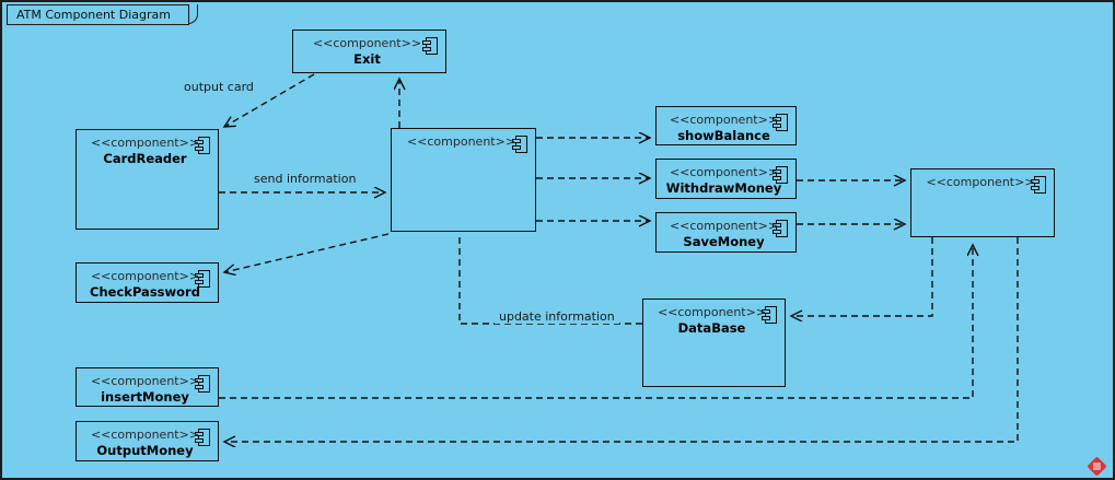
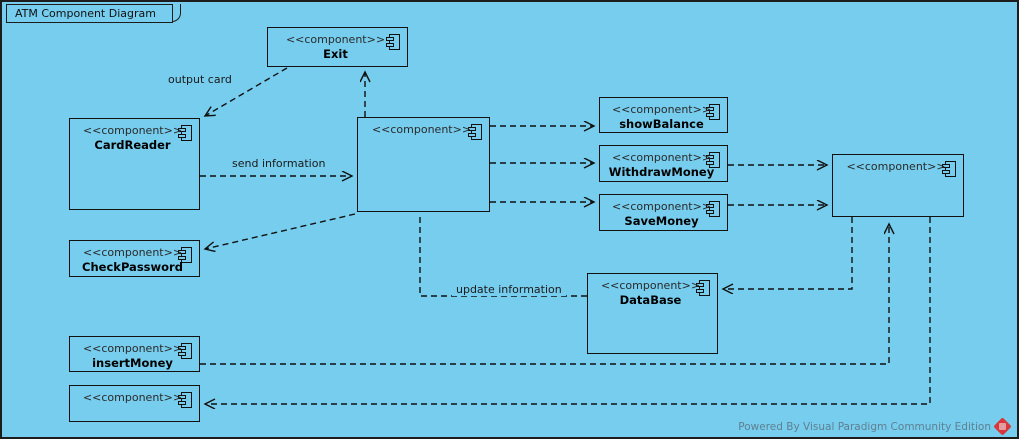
  ATM Component Diagram
  <<component>>
  Exit
  <<component>>
  CardReader
  <<component>>
  <<component>>
  showBalance
  <<component>>
  WithdrawMoney
  <<component>>
  SaveMoney
  <<component>>
  <<component>>
  CheckPassword
  <<component>>
  DataBase
  <<component>>
  insertMoney
  <<component>>
- OutputMoney
  output card
  send information
  update information
+ Powered By Visual Paradigm Community Edition
